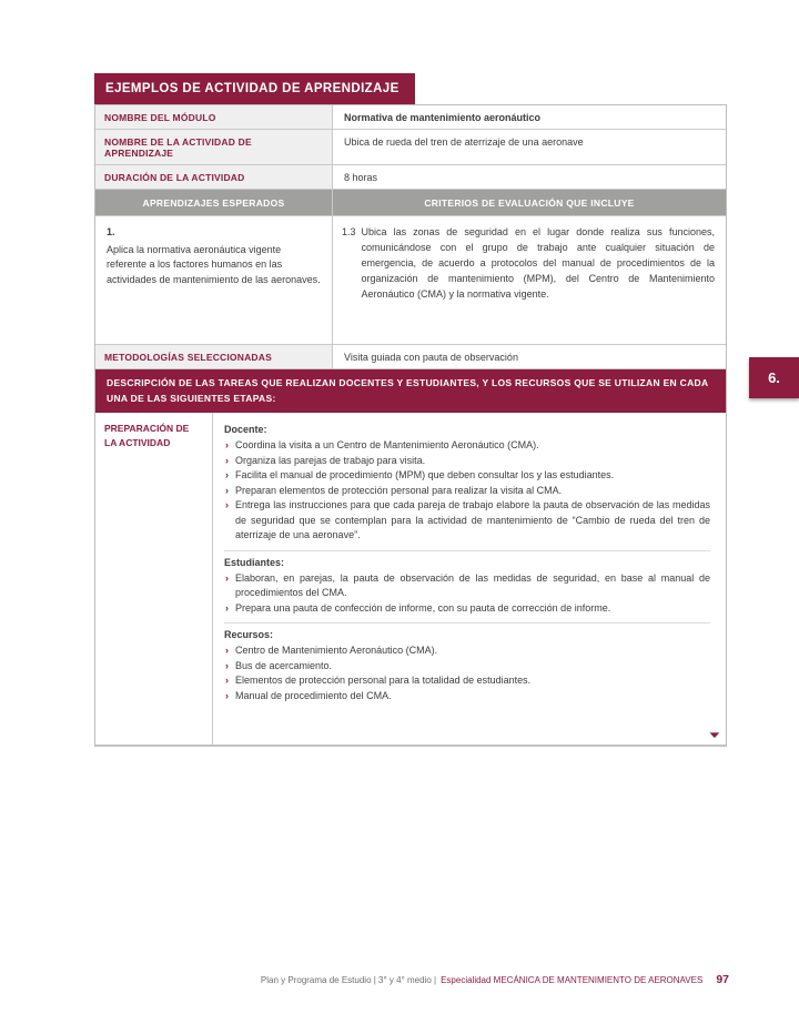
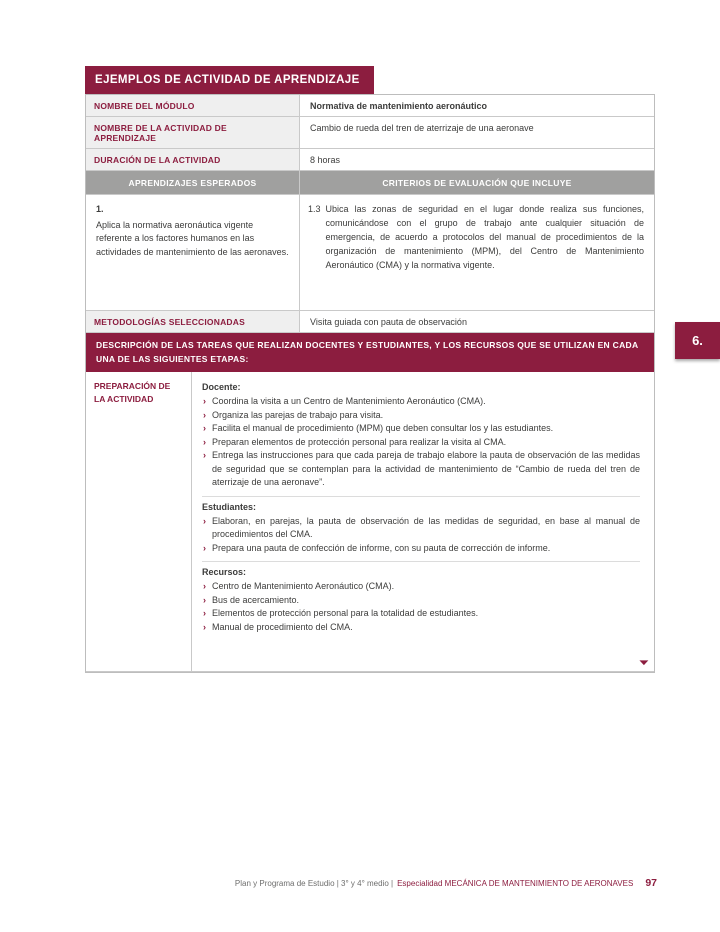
  EJEMPLOS DE ACTIVIDAD DE APRENDIZAJE
  NOMBRE DEL MÓDULO
  Normativa de mantenimiento aeronáutico
  NOMBRE DE LA ACTIVIDAD DE APRENDIZAJE
- Ubica de rueda del tren de aterrizaje de una aeronave
+ Cambio de rueda del tren de aterrizaje de una aeronave
  DURACIÓN DE LA ACTIVIDAD
  8 horas
  APRENDIZAJES ESPERADOS
  CRITERIOS DE EVALUACIÓN QUE INCLUYE
  1.
  Aplica la normativa aeronáutica vigente referente a los factores humanos en las actividades de mantenimiento de las aeronaves.
  1.3
  Ubica las zonas de seguridad en el lugar donde realiza sus funciones, comunicándose con el grupo de trabajo ante cualquier situación de emergencia, de acuerdo a protocolos del manual de procedimientos de la organización de mantenimiento (MPM), del Centro de Mantenimiento Aeronáutico (CMA) y la normativa vigente.
  METODOLOGÍAS SELECCIONADAS
  Visita guiada con pauta de observación
  DESCRIPCIÓN DE LAS TAREAS QUE REALIZAN DOCENTES Y ESTUDIANTES, Y LOS RECURSOS QUE SE UTILIZAN EN CADA UNA DE LAS SIGUIENTES ETAPAS:
  PREPARACIÓN DE LA ACTIVIDAD
  Docente:
  Coordina la visita a un Centro de Mantenimiento Aeronáutico (CMA).
  Organiza las parejas de trabajo para visita.
  Facilita el manual de procedimiento (MPM) que deben consultar los y las estudiantes.
  Preparan elementos de protección personal para realizar la visita al CMA.
  Entrega las instrucciones para que cada pareja de trabajo elabore la pauta de observación de las medidas de seguridad que se contemplan para la actividad de mantenimiento de “Cambio de rueda del tren de aterrizaje de una aeronave”.
  Estudiantes:
  Elaboran, en parejas, la pauta de observación de las medidas de seguridad, en base al manual de procedimientos del CMA.
  Prepara una pauta de confección de informe, con su pauta de corrección de informe.
  Recursos:
  Centro de Mantenimiento Aeronáutico (CMA).
  Bus de acercamiento.
  Elementos de protección personal para la totalidad de estudiantes.
  Manual de procedimiento del CMA.
  ▼
  6.
  Plan y Programa de Estudio | 3° y 4° medio |
  Especialidad MECÁNICA DE MANTENIMIENTO DE AERONAVES
  97
